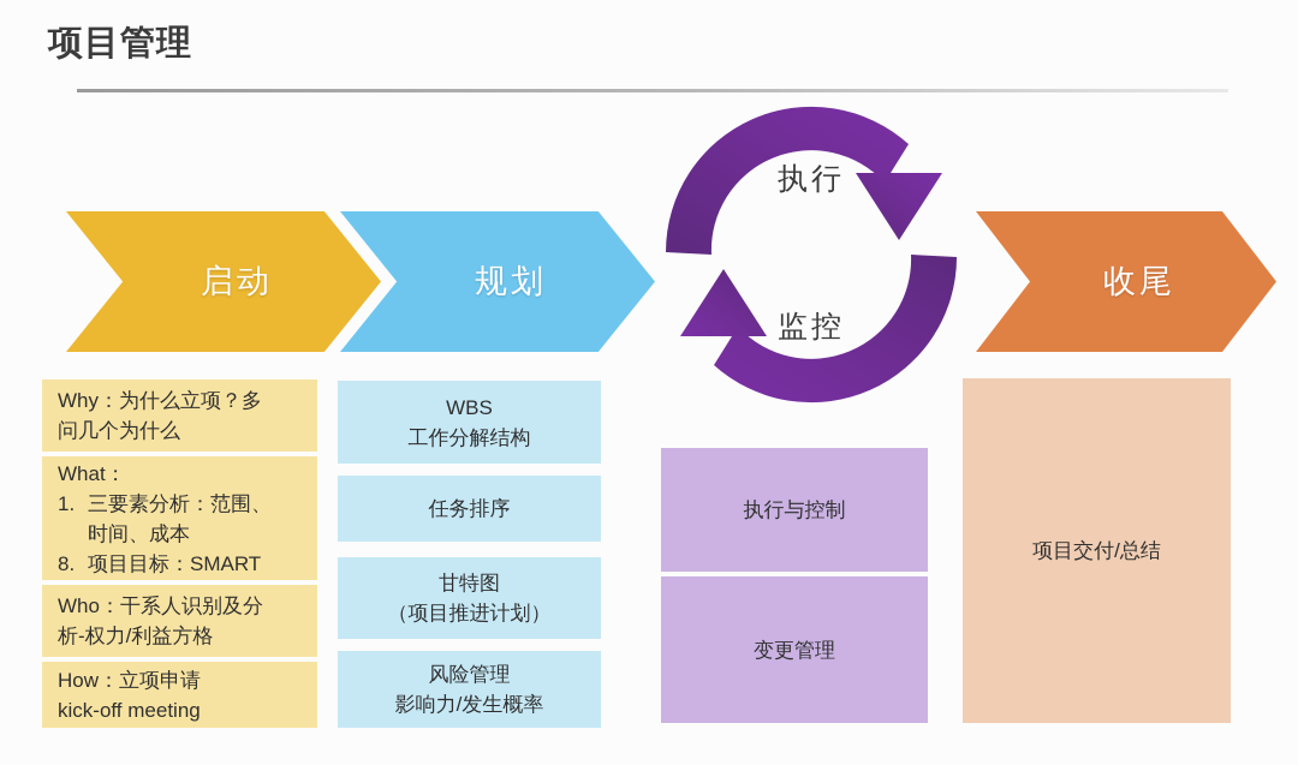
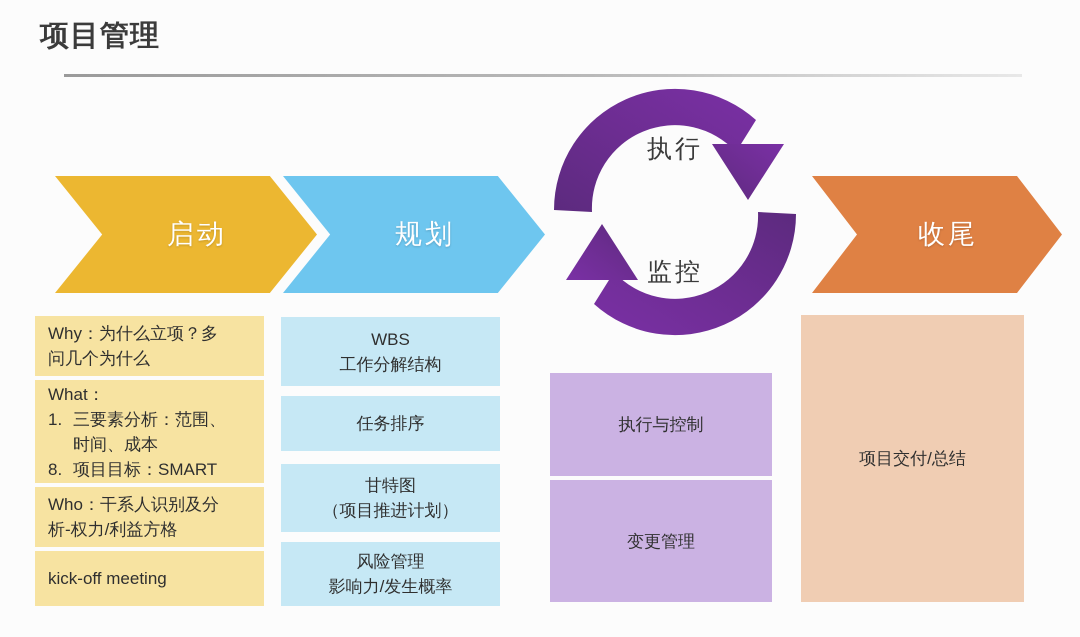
  项目管理
  启动
  规划
  收尾
  执行
  监控
  Why：为什么立项？多
  问几个为什么
  What：
  1.
  三要素分析：范围、
  时间、成本
  8.
  项目目标：SMART
  Who：干系人识别及分
  析-权力/利益方格
- How：立项申请
  kick-off meeting
  WBS
  工作分解结构
  任务排序
  甘特图
  （项目推进计划）
  风险管理
  影响力/发生概率
  执行与控制
  变更管理
  项目交付/总结
